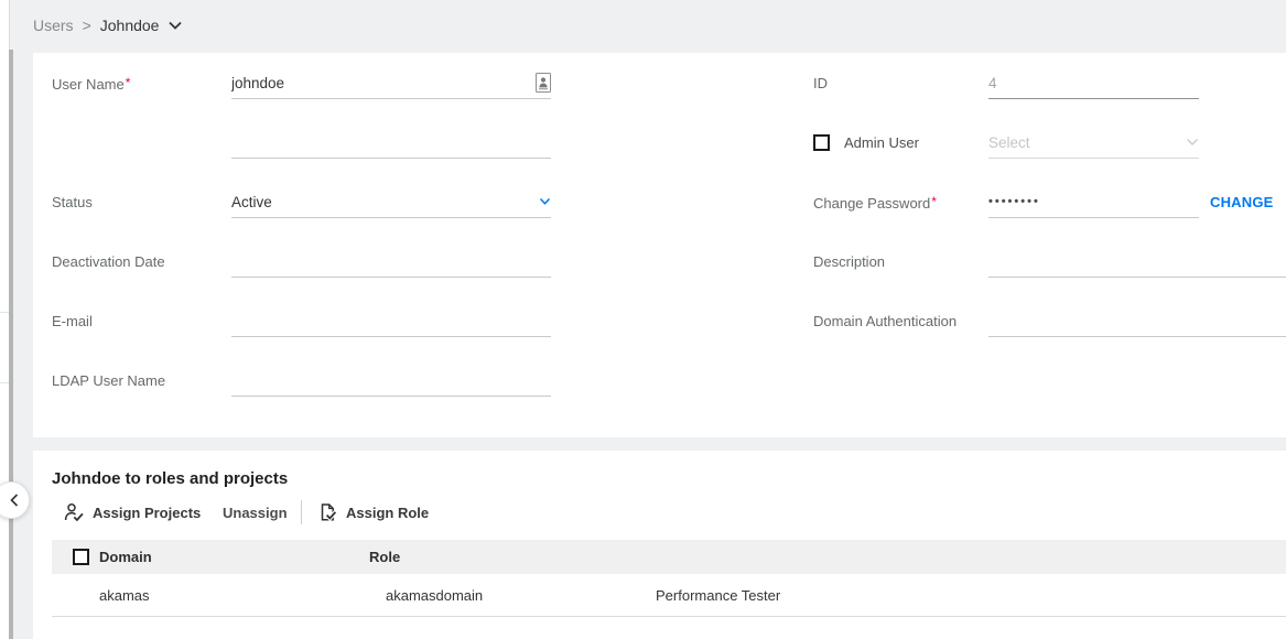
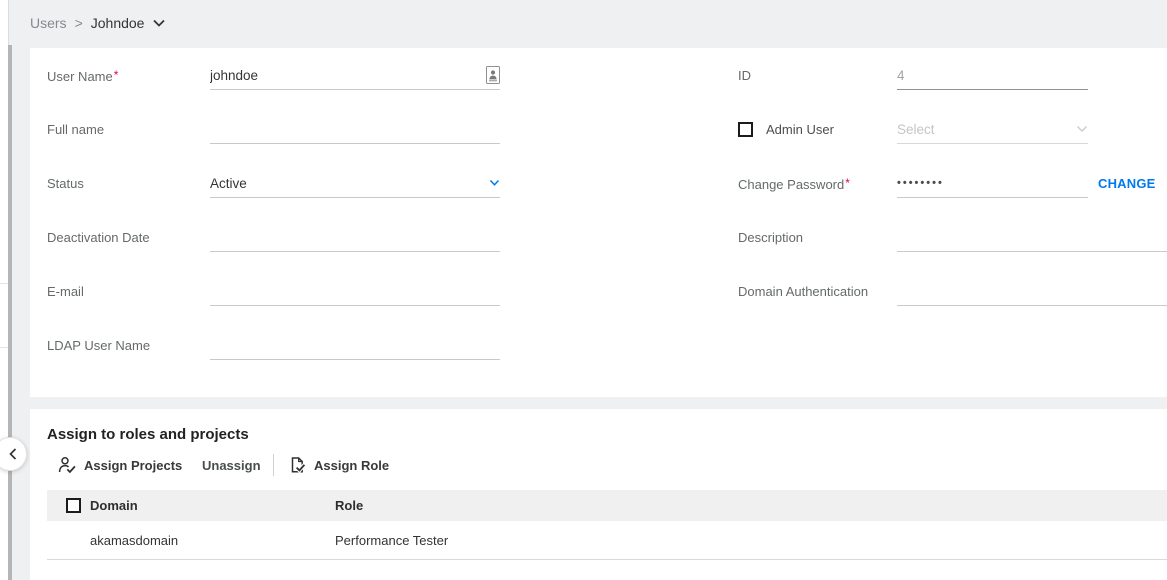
  Users
  >
  Johndoe
  User Name*
  johndoe
  ID
  4
+ Full name
  Admin User
  Select
  Status
  Active
  Change Password*
  ••••••••
  CHANGE
  Deactivation Date
  Description
  E-mail
  Domain Authentication
  LDAP User Name
- Johndoe to roles and projects
+ Assign to roles and projects
  Assign Projects
  Unassign
  Assign Role
  Domain
  Role
- akamas
  akamasdomain
  Performance Tester
